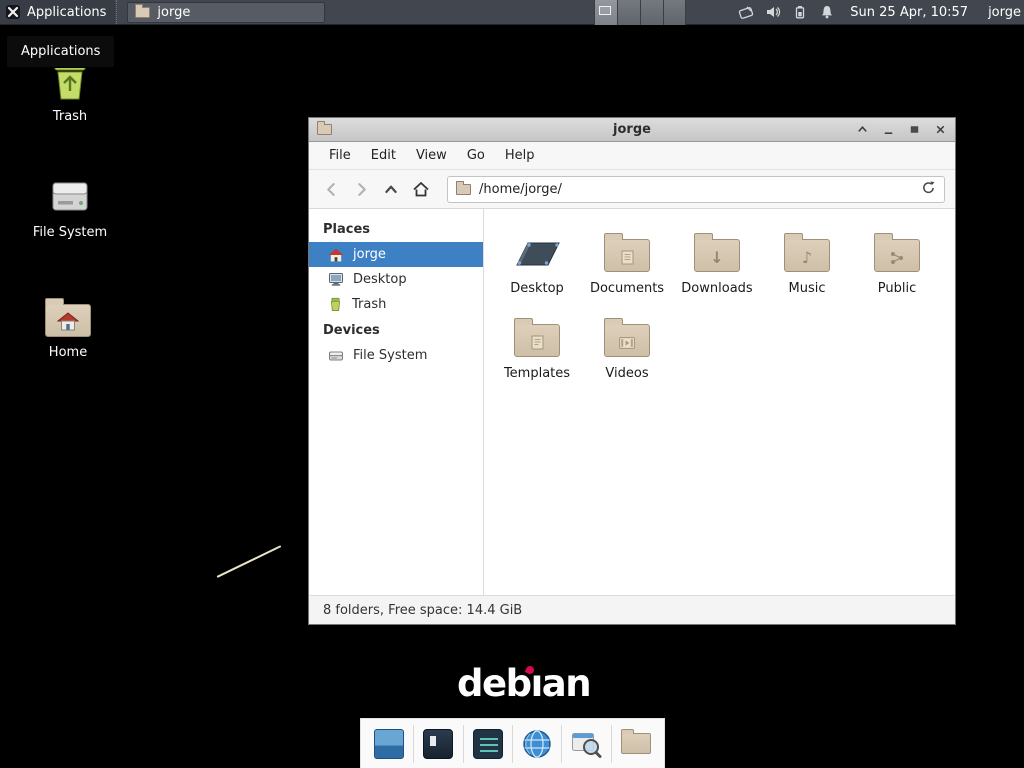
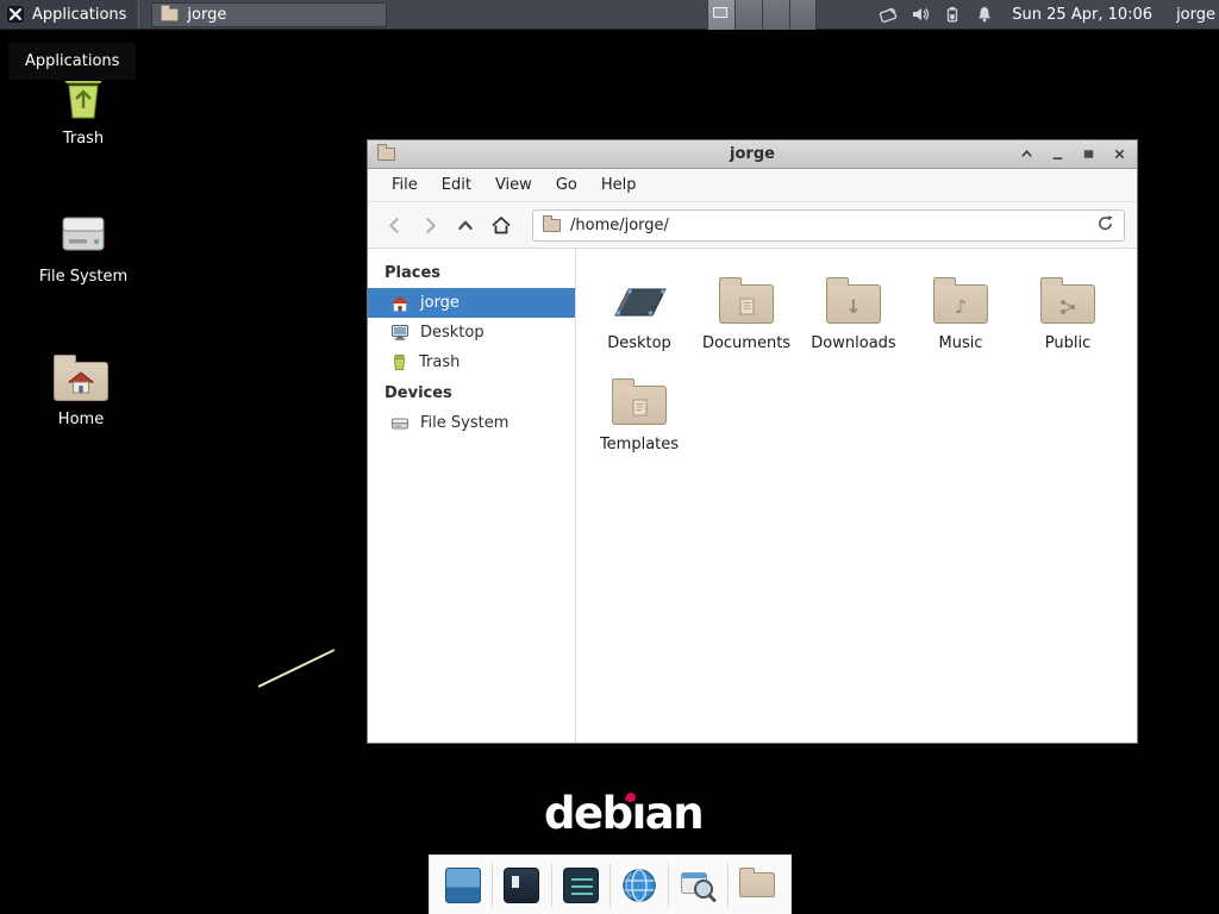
  Applications
  jorge
- Sun 25 Apr, 10:57
+ Sun 25 Apr, 10:06
  jorge
  Applications
  Trash
  File System
  Home
  debıan
  jorge
  File
  Edit
  View
  Go
  Help
  /home/jorge/
  Places
  jorge
  Desktop
  Trash
  Devices
  File System
  Desktop
  Documents
  ↓
  Downloads
  ♪
  Music
  Public
  Templates
- Videos
- 8 folders, Free space: 14.4 GiB
